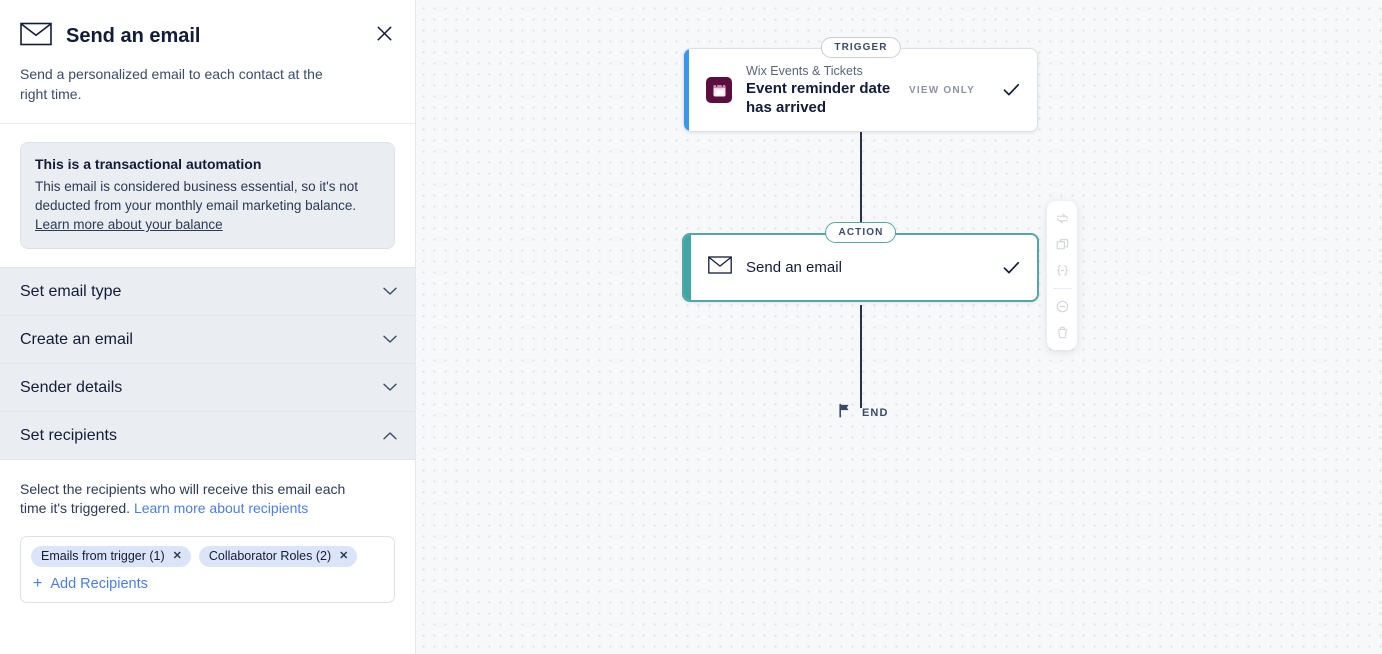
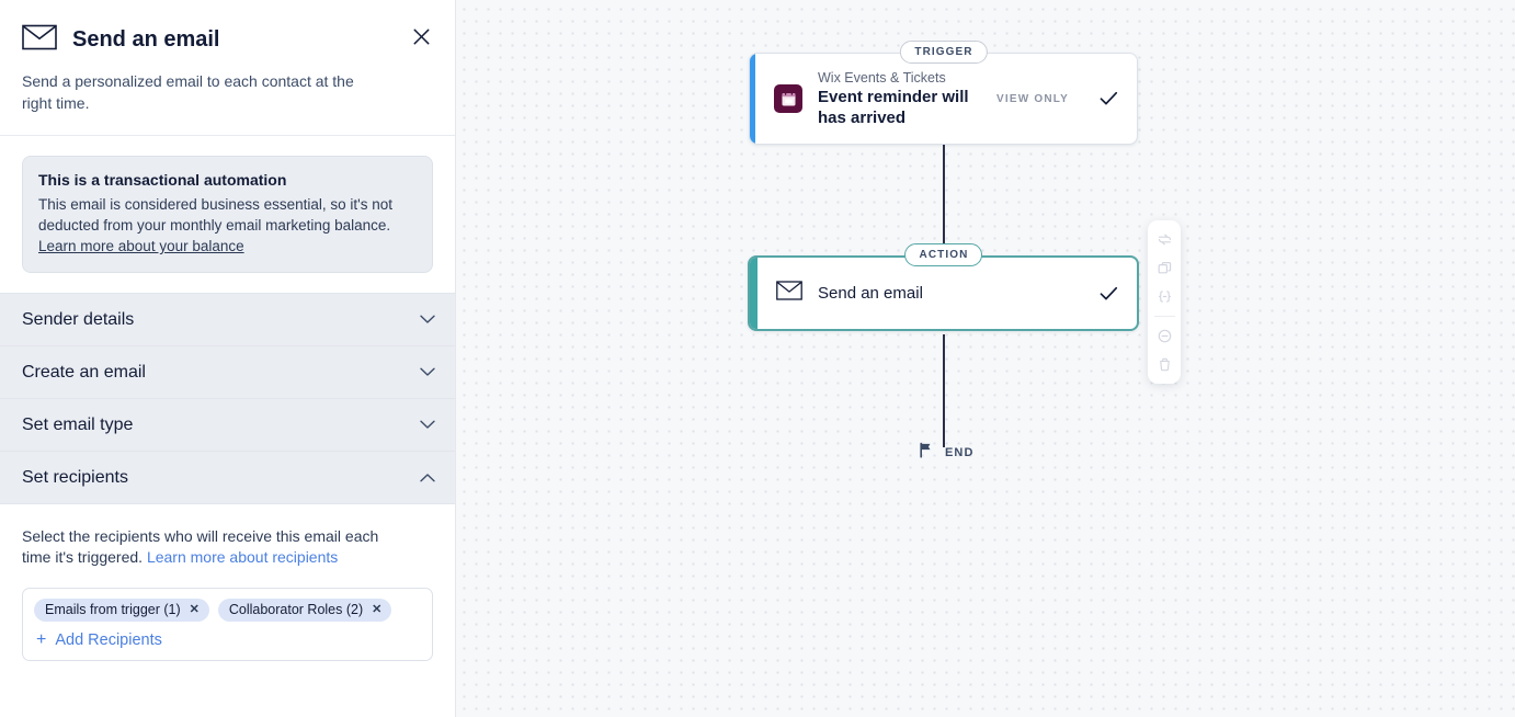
  Send an email
  Send a personalized email to each contact at the right time.
  This is a transactional automation
  This email is considered business essential, so it's not deducted from your monthly email marketing balance. Learn more about your balance
- Set email type
+ Sender details
  Create an email
- Sender details
+ Set email type
  Set recipients
  Select the recipients who will receive this email each time it's triggered. Learn more about recipients
  Emails from trigger (1)
  ✕
  Collaborator Roles (2)
  ✕
  +
  Add Recipients
  TRIGGER
  Wix Events & Tickets
- Event reminder date has arrived
+ Event reminder will has arrived
  VIEW ONLY
  ACTION
  Send an email
  END
